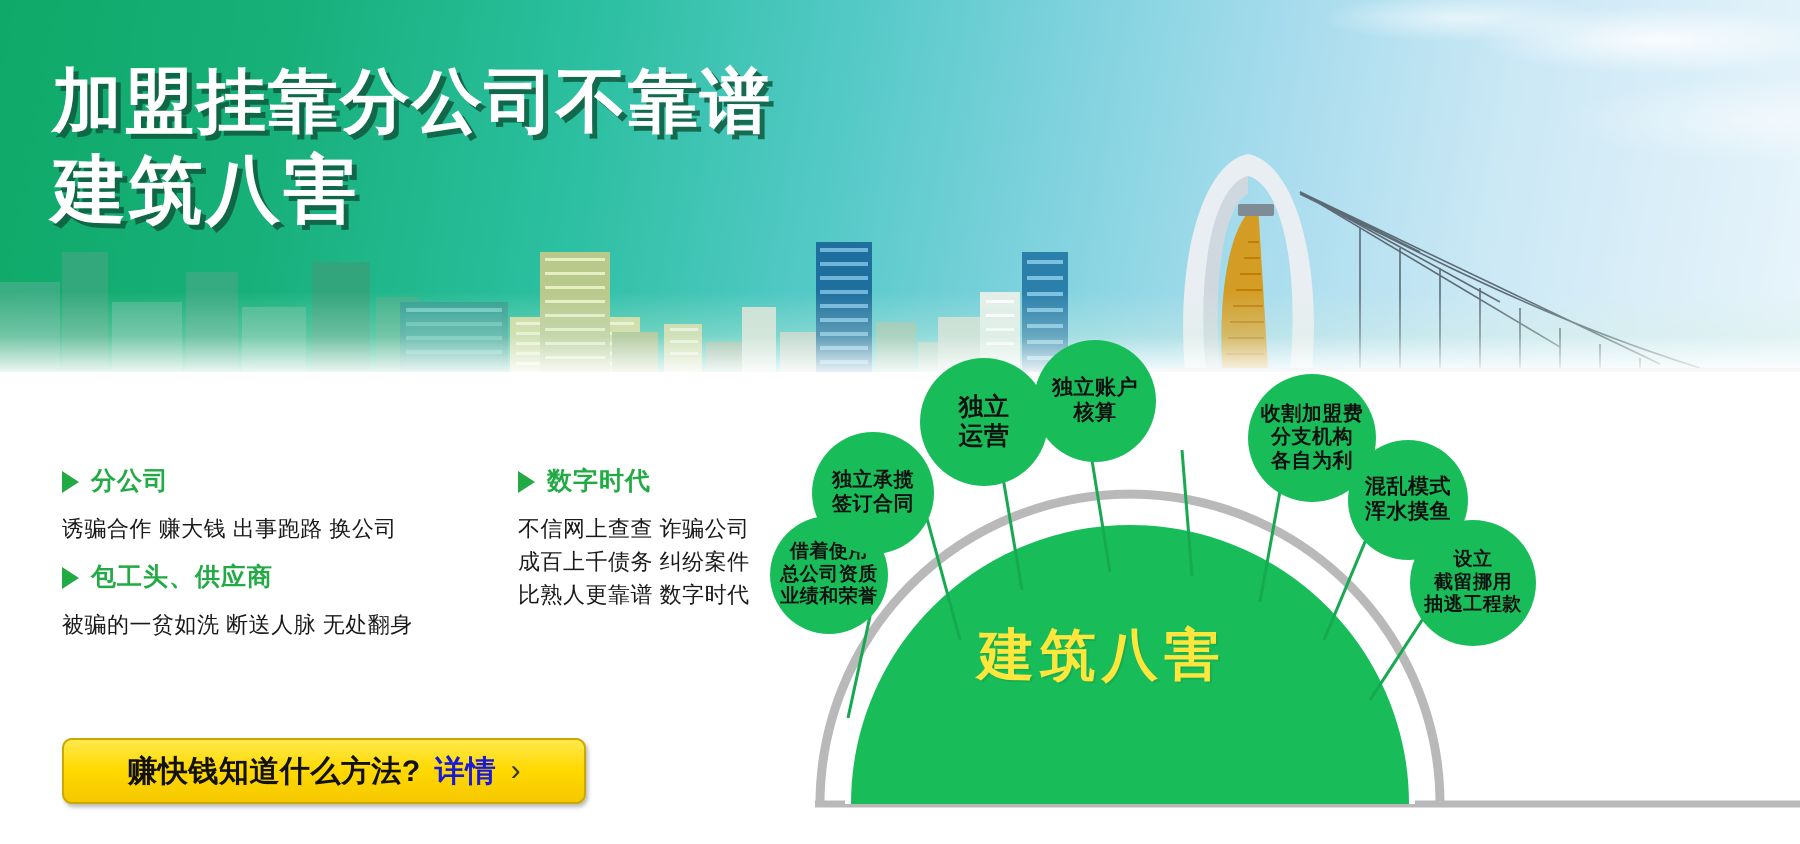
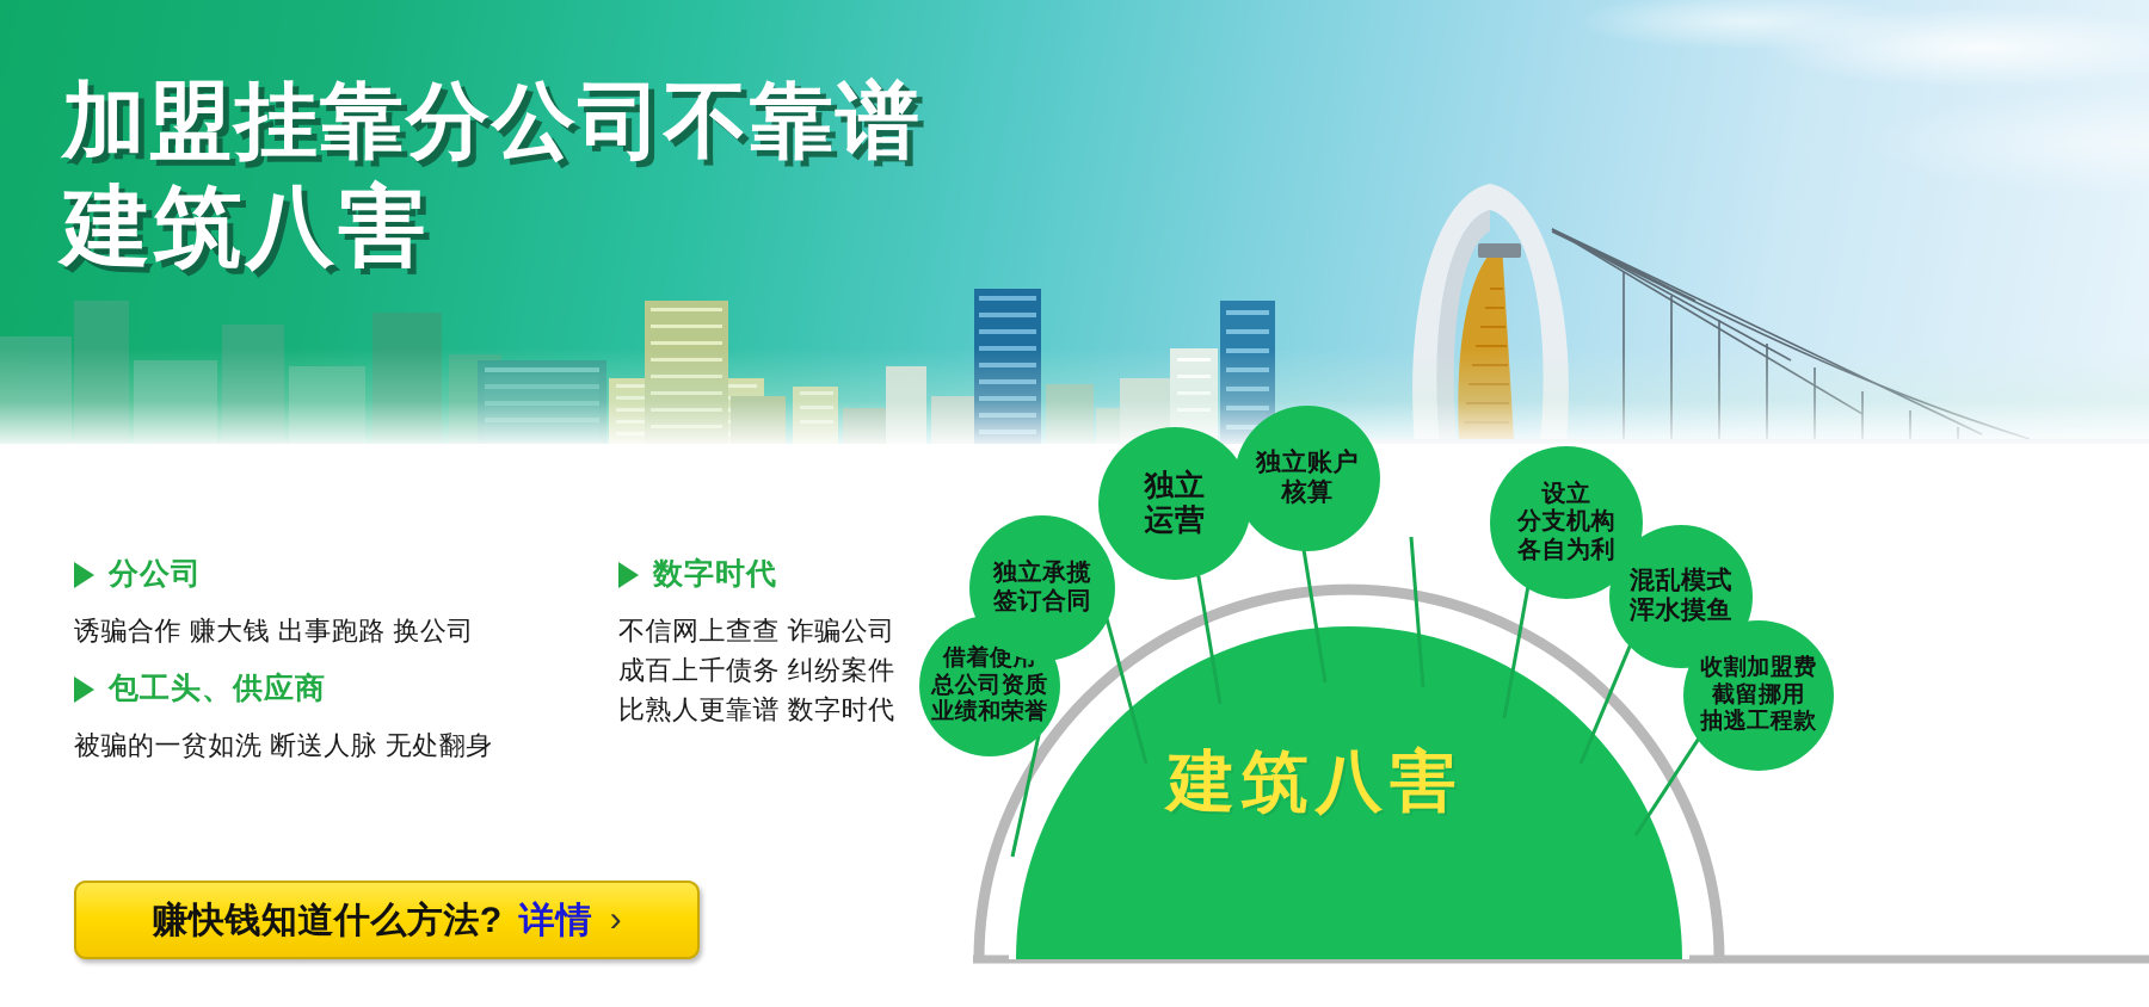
  加盟挂靠分公司不靠谱
  建筑八害
  分公司
  诱骗合作 赚大钱 出事跑路 换公司
  包工头、供应商
  被骗的一贫如洗 断送人脉 无处翻身
  数字时代
  不信网上查查 诈骗公司
  成百上千债务 纠纷案件
  比熟人更靠谱 数字时代
  赚快钱知道什么方法?
  详情
  ›
  借着使
  总公司资质
  业绩和荣誉
  独立承揽
  签订合同
  独立
  运营
  独立账户
  核算
- 收割加盟费
+ 设立
  分支机构
  各自为利
  混乱模式
  浑水摸鱼
- 设立
+ 收割加盟费
  截留挪用
  抽逃工程款
  建筑八害
